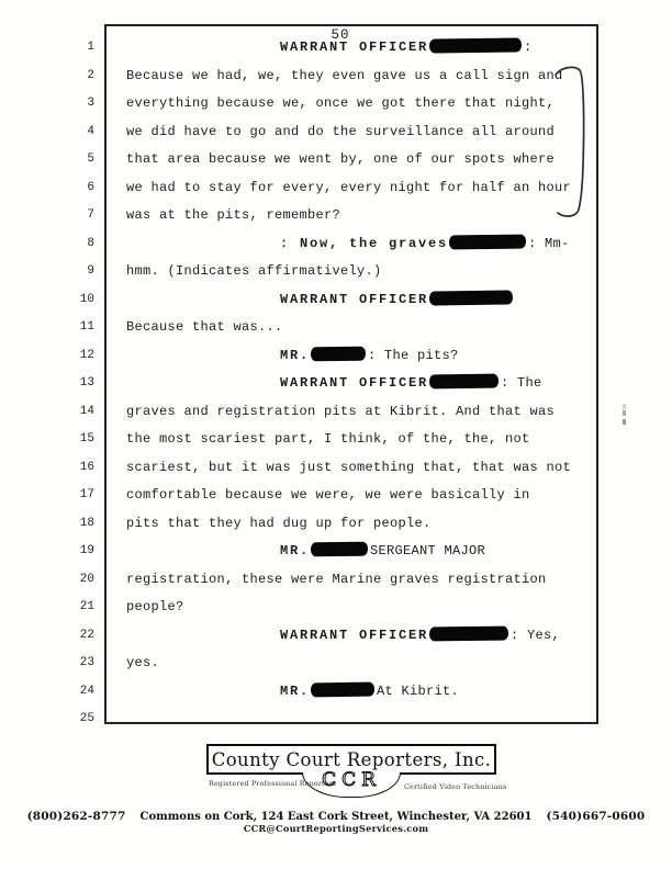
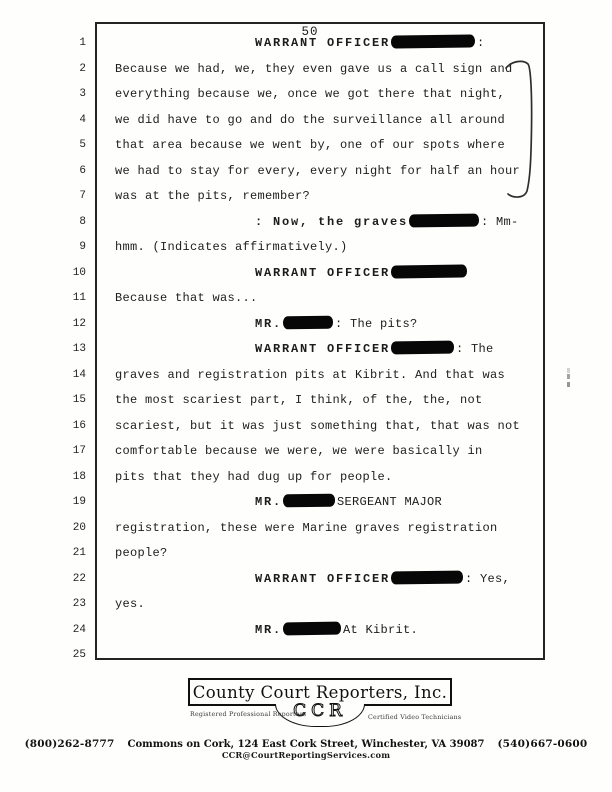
  50
  1
  WARRANT OFFICER :
  2
  Because we had, we, they even gave us a call sign and
  3
  everything because we, once we got there that night,
  4
  we did have to go and do the surveillance all around
  5
  that area because we went by, one of our spots where
  6
  we had to stay for every, every night for half an hour
  7
  was at the pits, remember?
  8
  : Now, the graves : Mm-
  9
  hmm. (Indicates affirmatively.)
  10
  WARRANT OFFICER
  11
  Because that was...
  12
  MR. : The pits?
  13
  WARRANT OFFICER : The
  14
  graves and registration pits at Kibrit. And that was
  15
  the most scariest part, I think, of the, the, not
  16
  scariest, but it was just something that, that was not
  17
  comfortable because we were, we were basically in
  18
  pits that they had dug up for people.
  19
  MR. SERGEANT MAJOR
  20
  registration, these were Marine graves registration
  21
  people?
  22
  WARRANT OFFICER : Yes,
  23
  yes.
  24
  MR. At Kibrit.
  25
  County Court Reporters, Inc.
  CCR
  (800)262-8777
- Commons on Cork, 124 East Cork Street, Winchester, VA 22601
+ Commons on Cork, 124 East Cork Street, Winchester, VA 39087
  (540)667-0600
  CCR@CourtReportingServices.com
